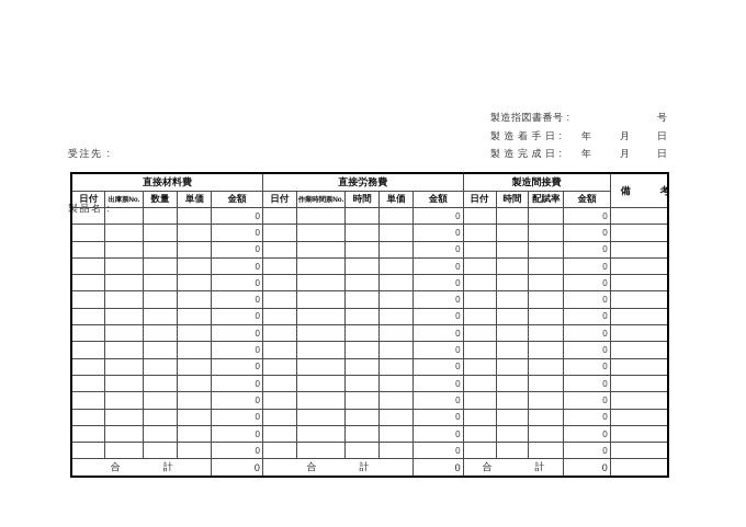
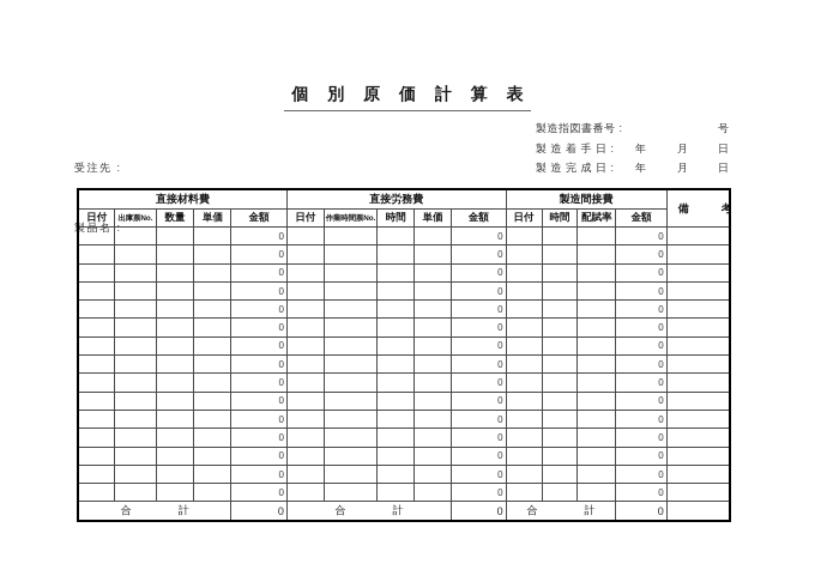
+ 個 別 原 価 計 算 表
  受注先 :
  製品名 :
  製造指図書番号
  号
  製 造 着 手 日 :
  年
  月
  日
  製 造 完 成 日 :
  年
  月
  日
  直接材料費	直接労務費	製造間接費	備
  				0					0				0
  				0					0				0
  				0					0				0
  				0					0				0
  				0					0				0
  				0					0				0
  				0					0				0
  				0					0				0
  				0					0				0
  				0					0				0
  				0					0				0
  				0					0				0
  				0					0				0
  				0					0				0
  				0					0				0
  合 計	0	合 計	0	合 計	0
